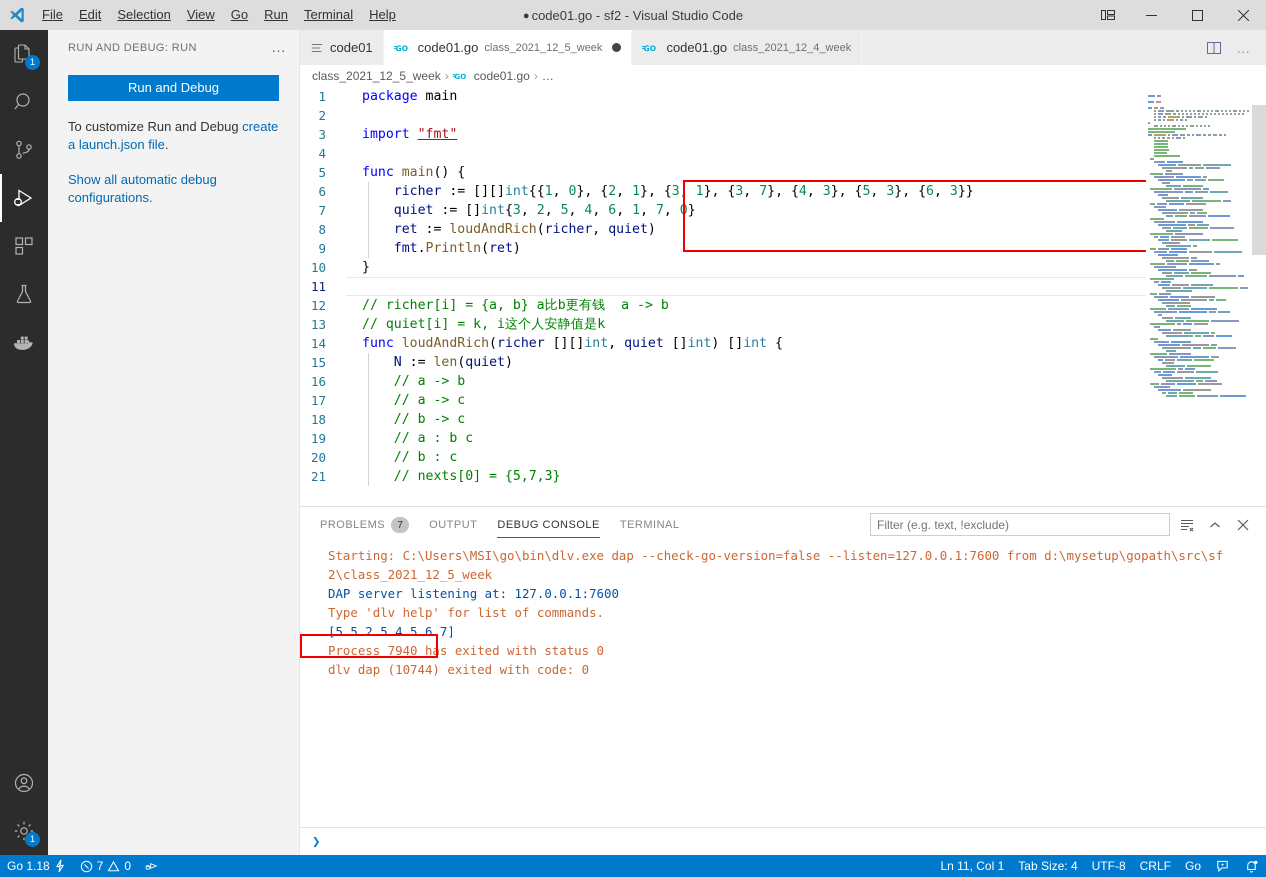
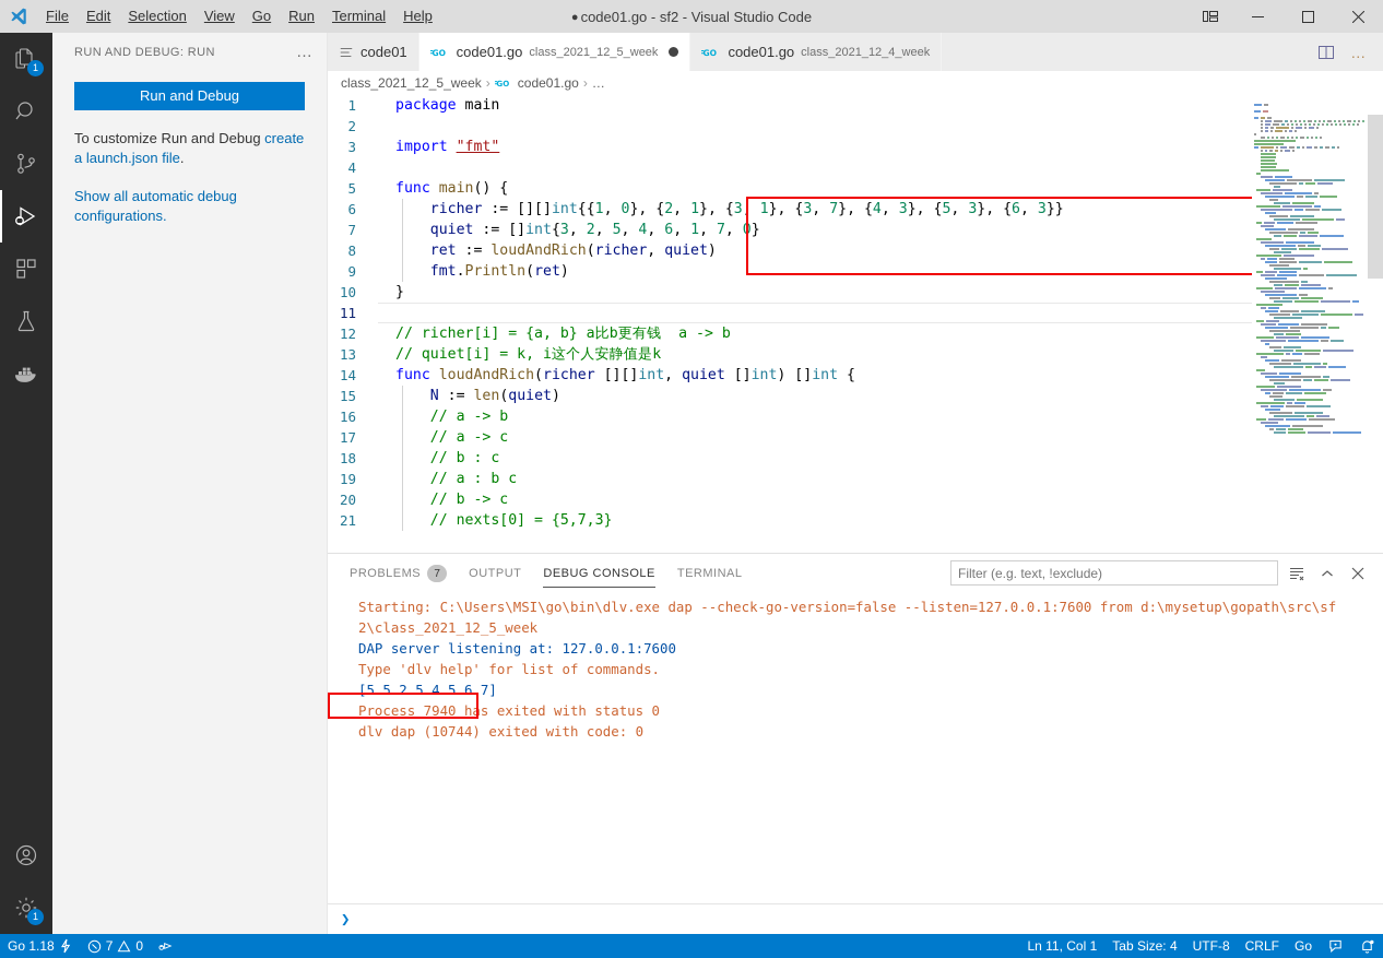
  File
  Edit
  Selection
  View
  Go
  Run
  Terminal
  Help
  ● code01.go - sf2 - Visual Studio Code
  1
  1
  RUN AND DEBUG: RUN
  …
  Run and Debug
  To customize Run and Debug create a launch.json file.
  Show all automatic debug configurations.
  code01
  GO
  code01.go
  class_2021_12_5_week
  GO
  code01.go
  class_2021_12_4_week
  …
  class_2021_12_5_week
  ›
  GO
  code01.go
  ›
  …
  1
  package main
  2
  3
  import "fmt"
  4
  5
  func main() {
  6
  richer := [][]int{{1, 0}, {2, 1}, {3, 1}, {3, 7}, {4, 3}, {5, 3}, {6, 3}}
  7
  quiet := []int{3, 2, 5, 4, 6, 1, 7, 0}
  8
  ret := loudAndRich(richer, quiet)
  9
  fmt.Println(ret)
  10
  }
  11
  12
  // richer[i] = {a, b} a比b更有钱 a -> b
  13
  // quiet[i] = k, i这个人安静值是k
  14
  func loudAndRich(richer [][]int, quiet []int) []int {
  15
  N := len(quiet)
  16
  // a -> b
  17
  // a -> c
  18
- // b -> c
+ // b : c
  19
  // a : b c
  20
- // b : c
+ // b -> c
  21
  // nexts[0] = {5,7,3}
  PROBLEMS
  7
  OUTPUT
  DEBUG CONSOLE
  TERMINAL
  Filter (e.g. text, !exclude)
  Starting: C:\Users\MSI\go\bin\dlv.exe dap --check-go-version=false --listen=127.0.0.1:7600 from d:\mysetup\gopath\src\sf
  2\class_2021_12_5_week
  DAP server listening at: 127.0.0.1:7600
  Type 'dlv help' for list of commands.
  [5 5 2 5 4 5 6 7]
  Process 7940 has exited with status 0
  dlv dap (10744) exited with code: 0
  ❯
  Go 1.18
  7
  0
  Ln 11, Col 1
  Tab Size: 4
  UTF-8
  CRLF
  Go
